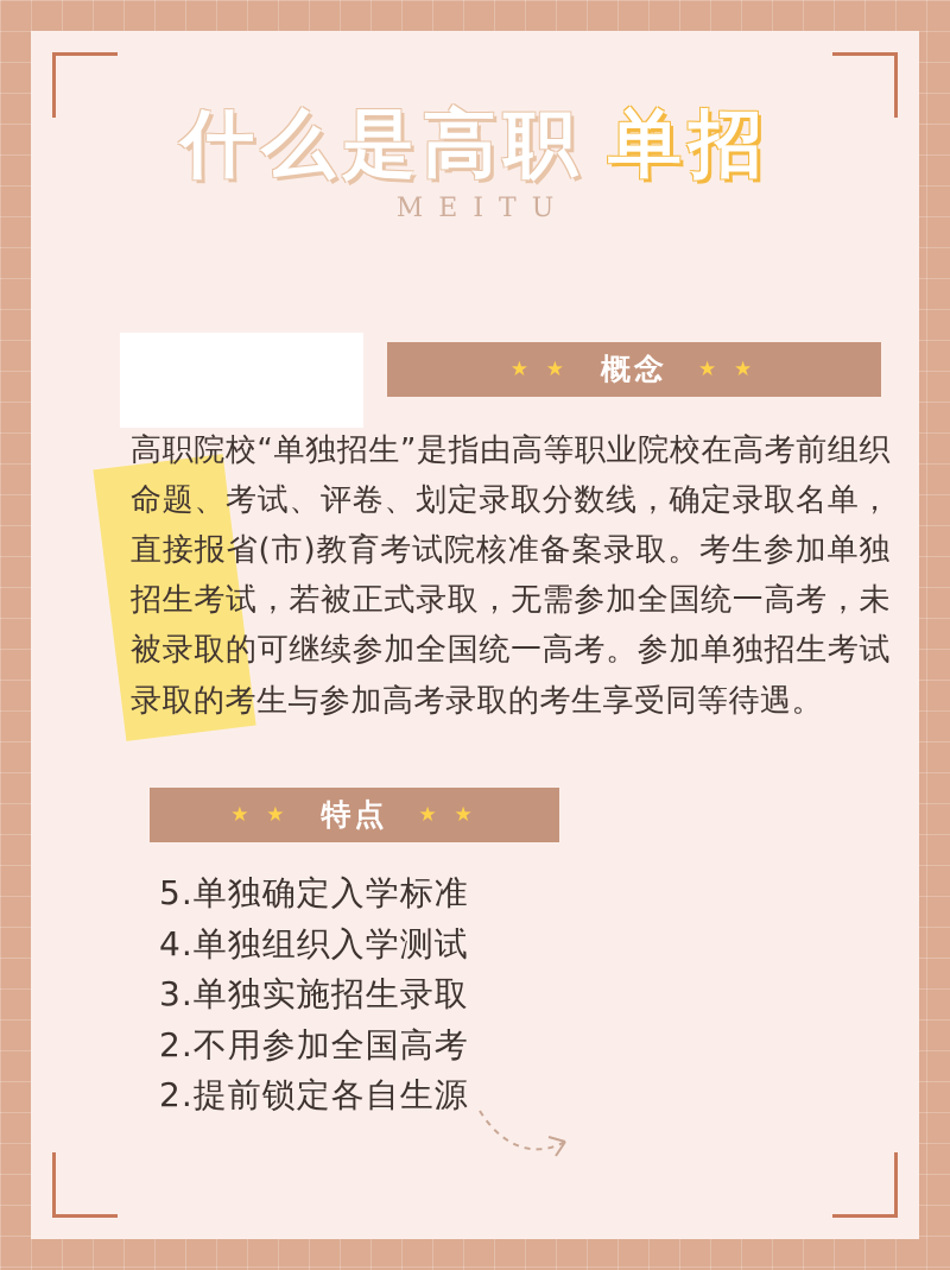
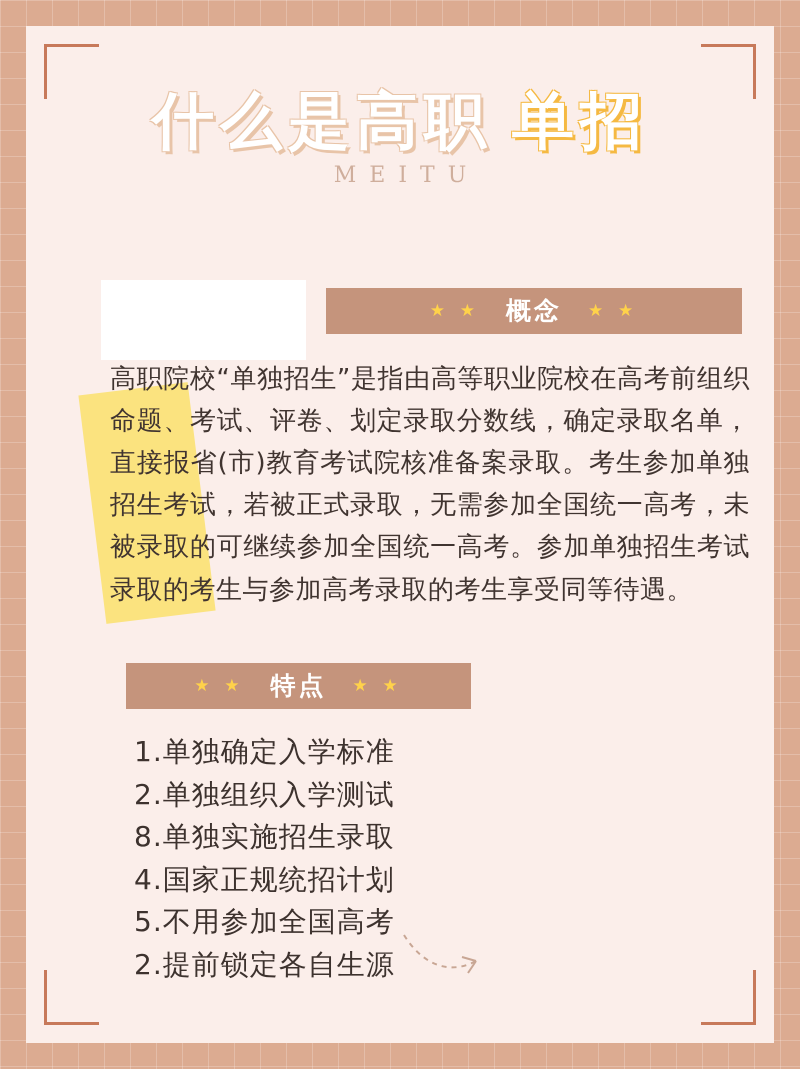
  什么是高职 单招
  MEITU
  ★ ★
  概念
  ★ ★
  高职院校“单独招生”是指由高等职业院校在高考前组织命题、考试、评卷、划定录取分数线，确定录取名单，直接报省(市)教育考试院核准备案录取。考生参加单独招生考试，若被正式录取，无需参加全国统一高考，未被录取的可继续参加全国统一高考。参加单独招生考试录取的考生与参加高考录取的考生享受同等待遇。
  ★ ★
  特点
  ★ ★
- 5.单独确定入学标准
+ 1.单独确定入学标准
- 4.单独组织入学测试
+ 2.单独组织入学测试
- 3.单独实施招生录取
+ 8.单独实施招生录取
+ 4.国家正规统招计划
- 2.不用参加全国高考
+ 5.不用参加全国高考
  2.提前锁定各自生源
